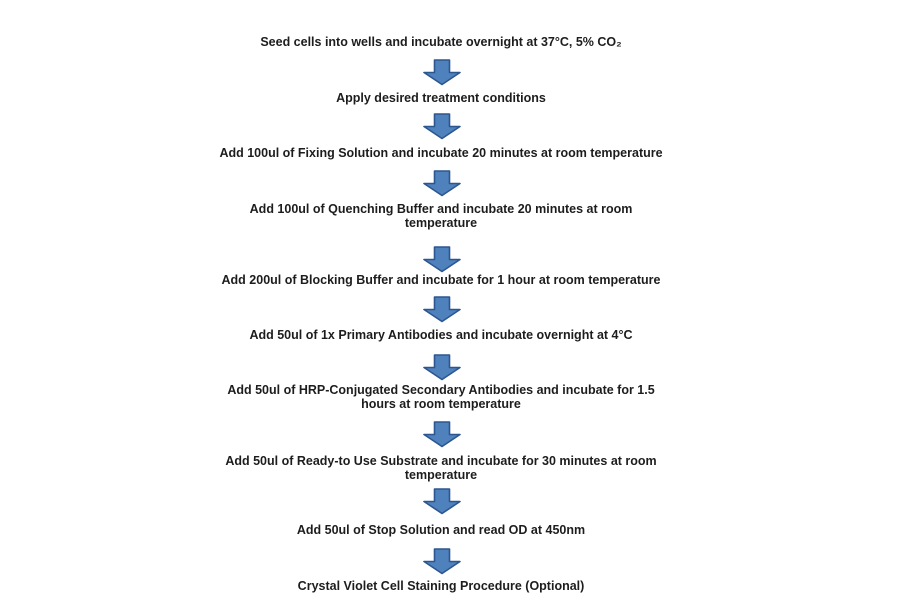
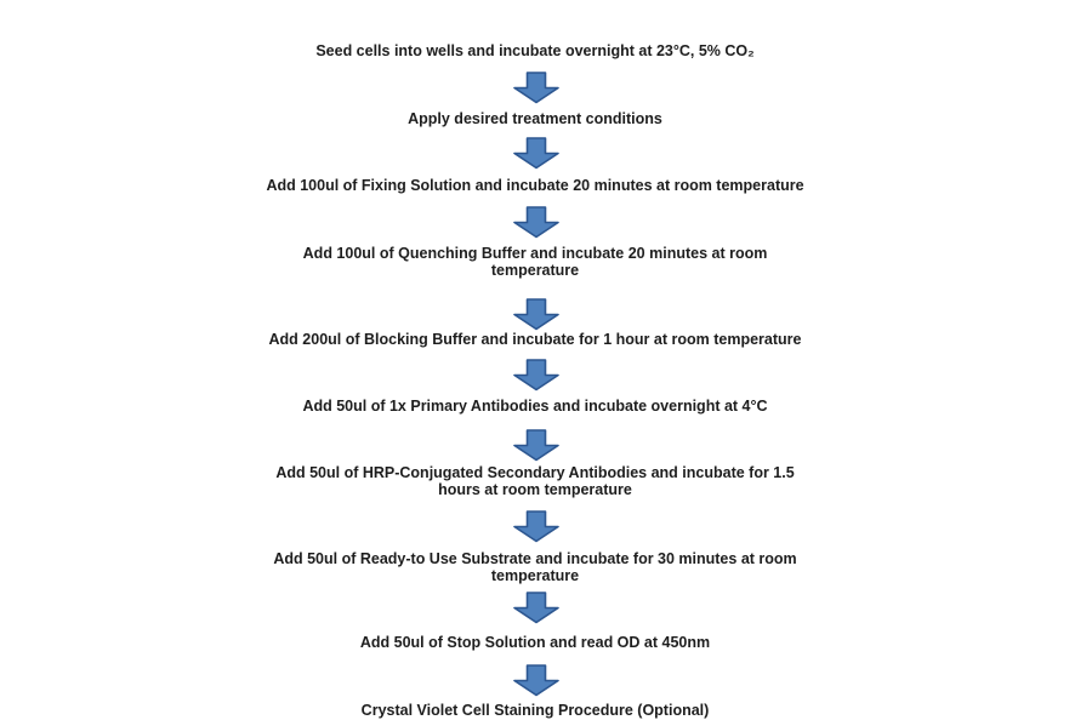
- Seed cells into wells and incubate overnight at 37°C, 5% CO₂
+ Seed cells into wells and incubate overnight at 23°C, 5% CO₂
  Apply desired treatment conditions
  Add 100ul of Fixing Solution and incubate 20 minutes at room temperature
  Add 100ul of Quenching Buffer and incubate 20 minutes at room
  temperature
  Add 200ul of Blocking Buffer and incubate for 1 hour at room temperature
  Add 50ul of 1x Primary Antibodies and incubate overnight at 4°C
  Add 50ul of HRP-Conjugated Secondary Antibodies and incubate for 1.5
  hours at room temperature
  Add 50ul of Ready-to Use Substrate and incubate for 30 minutes at room
  temperature
  Add 50ul of Stop Solution and read OD at 450nm
  Crystal Violet Cell Staining Procedure (Optional)
